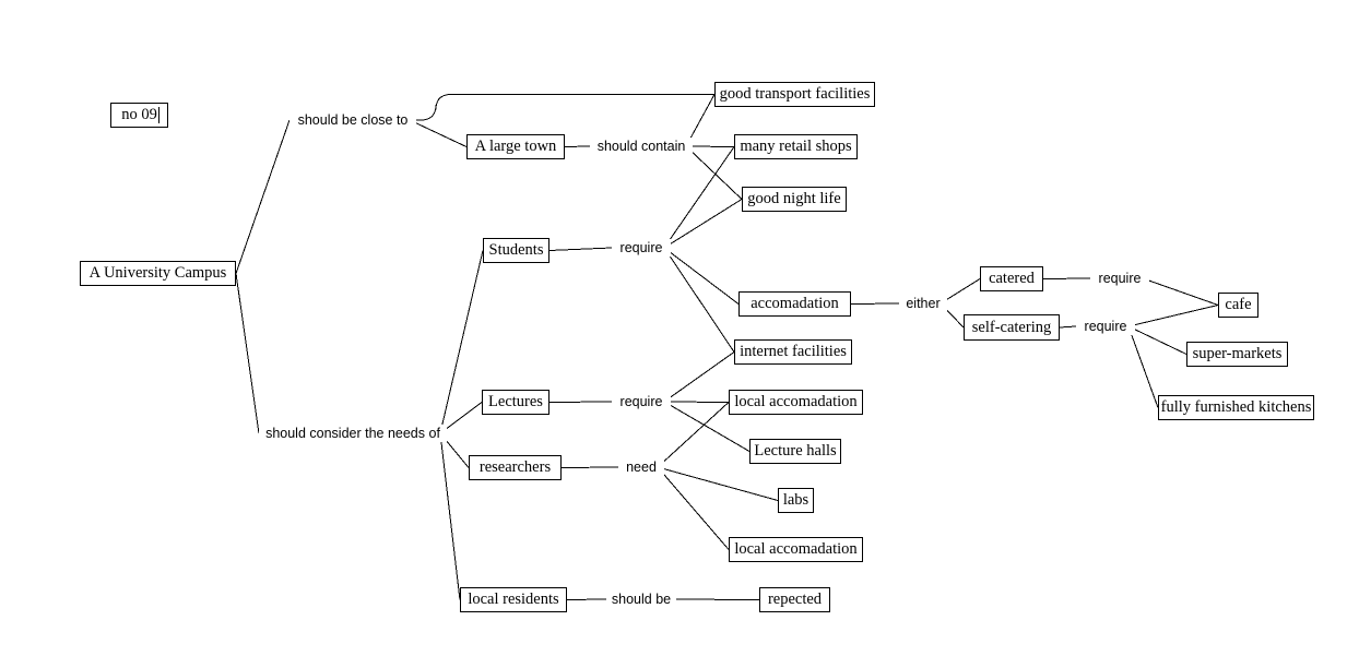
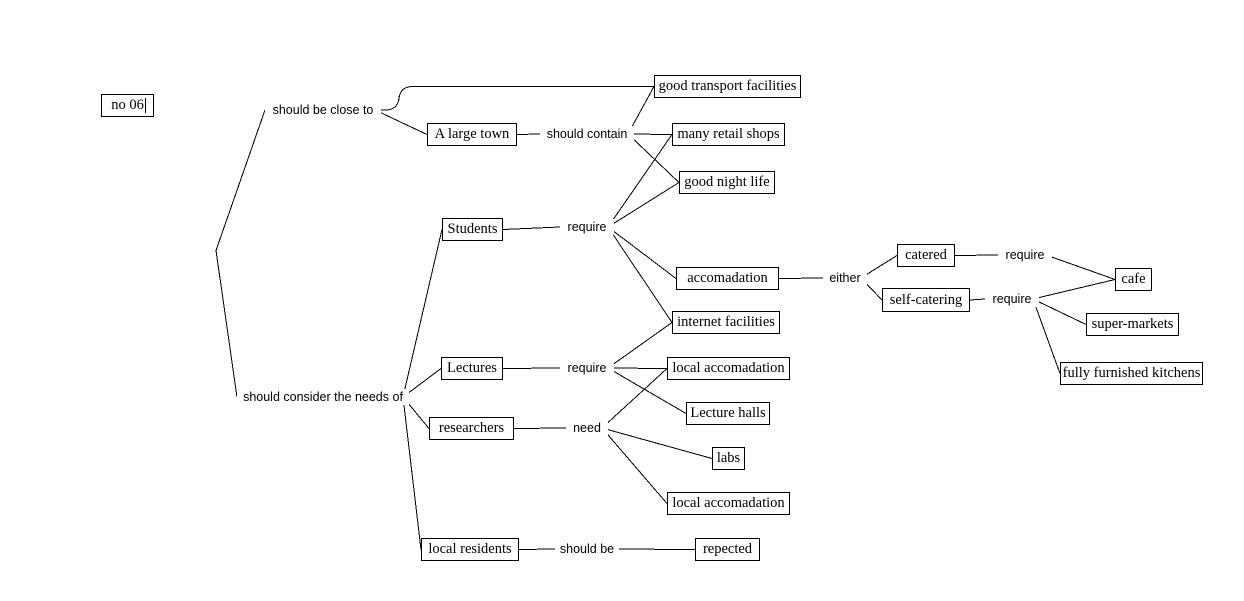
- no 09
+ no 06
- A University Campus
  A large town
  good transport facilities
  many retail shops
  good night life
  Students
  accomadation
  internet facilities
  catered
  self-catering
  cafe
  super-markets
  fully furnished kitchens
  Lectures
  local accomadation
  Lecture halls
  researchers
  labs
  local accomadation
  local residents
  repected
  should be close to
  should contain
  require
  either
  require
  require
  should consider the needs of
  require
  need
  should be
